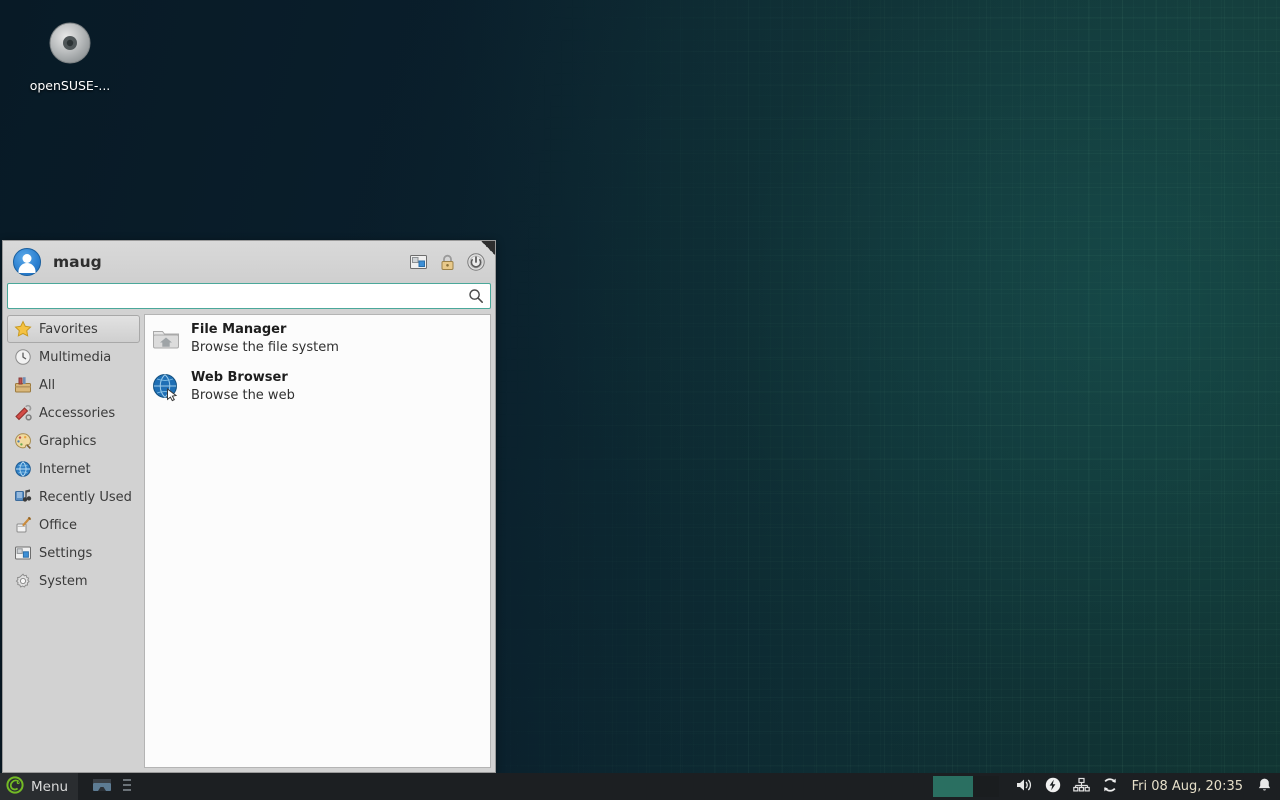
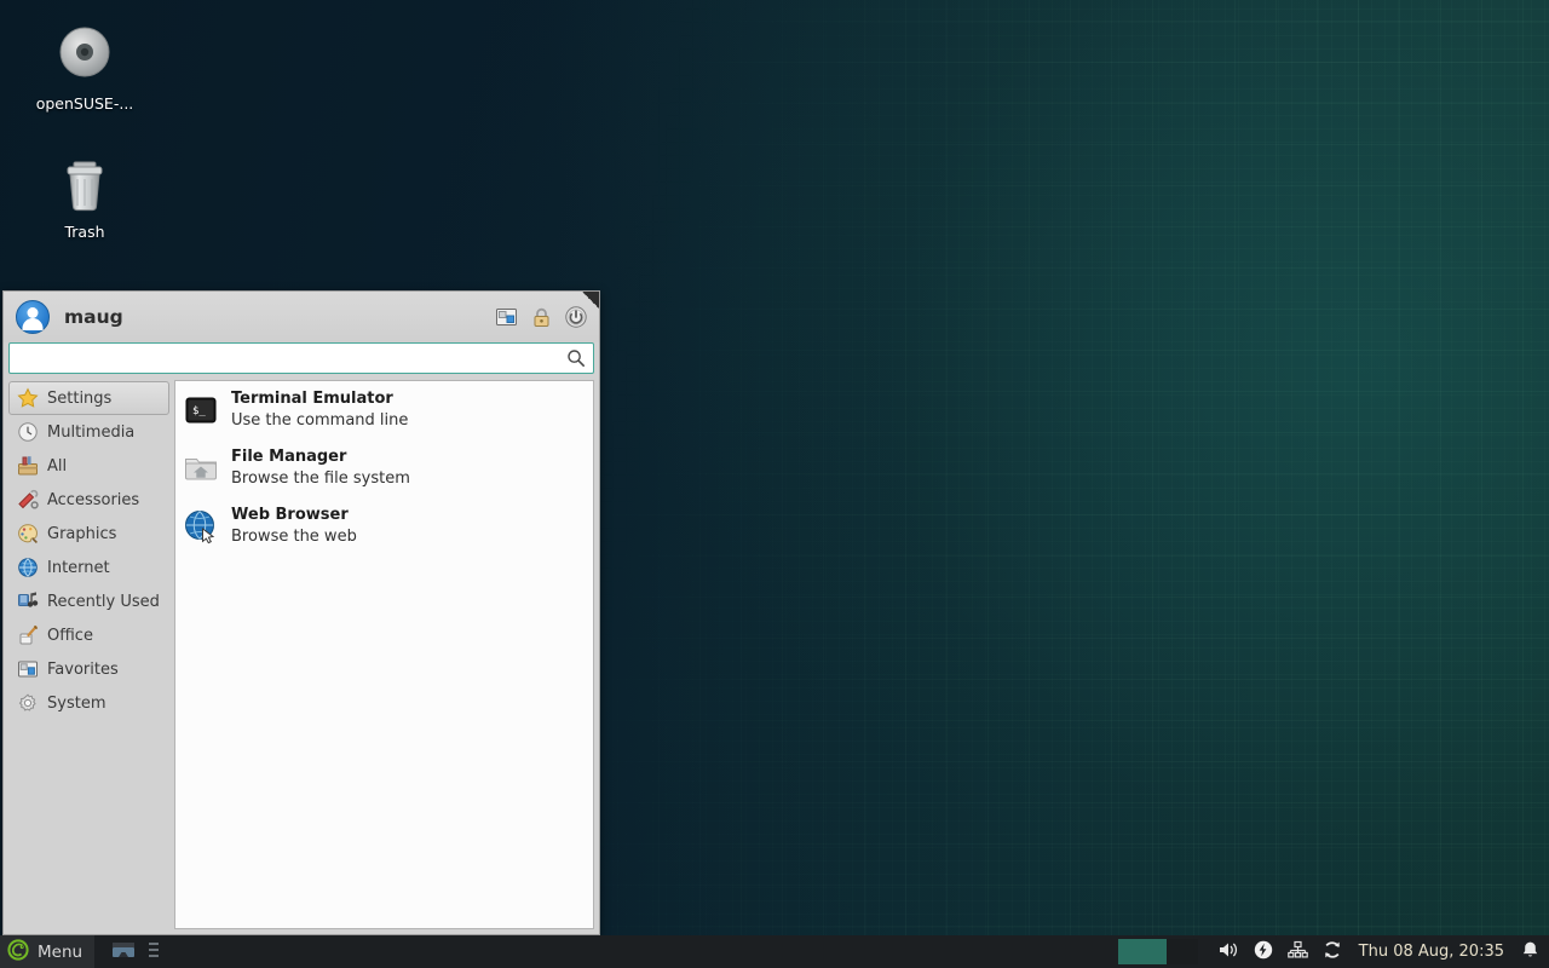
  openSUSE-...
+ Trash
  maug
- Favorites
+ Settings
  Multimedia
  All
  Accessories
  Graphics
  Internet
  Recently Used
  Office
- Settings
+ Favorites
  System
+ $_
+ Terminal Emulator
+ Use the command line
  File Manager
  Browse the file system
  Web Browser
  Browse the web
  Menu
- Fri 08 Aug, 20:35
+ Thu 08 Aug, 20:35
